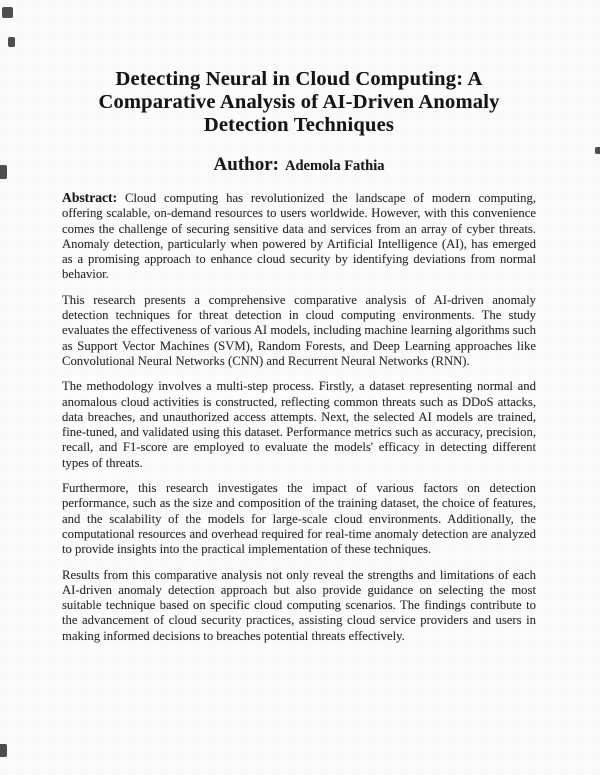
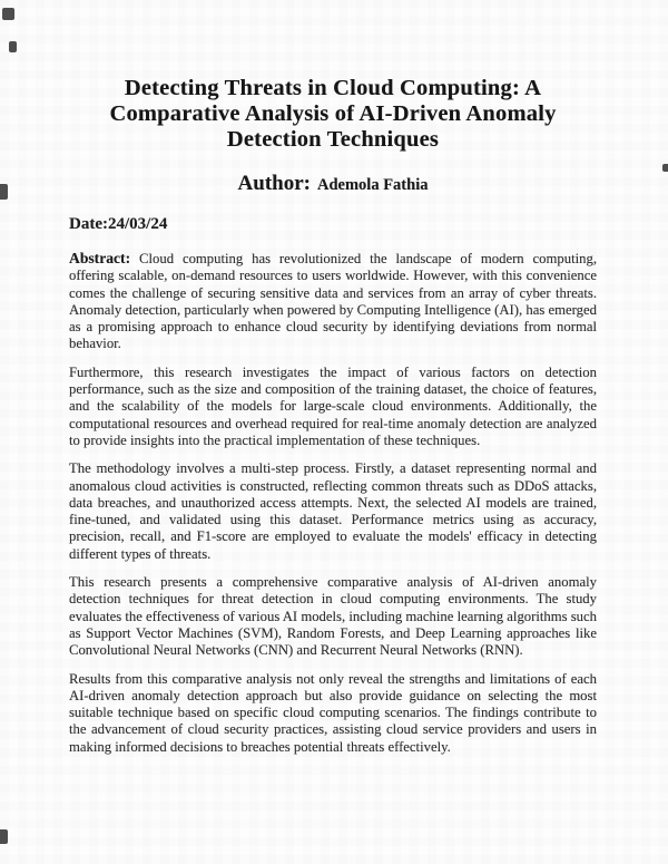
- Detecting Neural in Cloud Computing: A
+ Detecting Threats in Cloud Computing: A
  Comparative Analysis of AI-Driven Anomaly
  Detection Techniques
  Author: Ademola Fathia
+ Date:24/03/24
- Abstract: Cloud computing has revolutionized the landscape of modern computing, offering scalable, on-demand resources to users worldwide. However, with this convenience comes the challenge of securing sensitive data and services from an array of cyber threats. Anomaly detection, particularly when powered by Artificial Intelligence (AI), has emerged as a promising approach to enhance cloud security by identifying deviations from normal behavior.
+ Abstract: Cloud computing has revolutionized the landscape of modern computing, offering scalable, on-demand resources to users worldwide. However, with this convenience comes the challenge of securing sensitive data and services from an array of cyber threats. Anomaly detection, particularly when powered by Computing Intelligence (AI), has emerged as a promising approach to enhance cloud security by identifying deviations from normal behavior.
- This research presents a comprehensive comparative analysis of AI-driven anomaly detection techniques for threat detection in cloud computing environments. The study evaluates the effectiveness of various AI models, including machine learning algorithms such as Support Vector Machines (SVM), Random Forests, and Deep Learning approaches like Convolutional Neural Networks (CNN) and Recurrent Neural Networks (RNN).
+ Furthermore, this research investigates the impact of various factors on detection performance, such as the size and composition of the training dataset, the choice of features, and the scalability of the models for large-scale cloud environments. Additionally, the computational resources and overhead required for real-time anomaly detection are analyzed to provide insights into the practical implementation of these techniques.
- The methodology involves a multi-step process. Firstly, a dataset representing normal and anomalous cloud activities is constructed, reflecting common threats such as DDoS attacks, data breaches, and unauthorized access attempts. Next, the selected AI models are trained, fine-tuned, and validated using this dataset. Performance metrics such as accuracy, precision, recall, and F1-score are employed to evaluate the models' efficacy in detecting different types of threats.
+ The methodology involves a multi-step process. Firstly, a dataset representing normal and anomalous cloud activities is constructed, reflecting common threats such as DDoS attacks, data breaches, and unauthorized access attempts. Next, the selected AI models are trained, fine-tuned, and validated using this dataset. Performance metrics using as accuracy, precision, recall, and F1-score are employed to evaluate the models' efficacy in detecting different types of threats.
- Furthermore, this research investigates the impact of various factors on detection performance, such as the size and composition of the training dataset, the choice of features, and the scalability of the models for large-scale cloud environments. Additionally, the computational resources and overhead required for real-time anomaly detection are analyzed to provide insights into the practical implementation of these techniques.
+ This research presents a comprehensive comparative analysis of AI-driven anomaly detection techniques for threat detection in cloud computing environments. The study evaluates the effectiveness of various AI models, including machine learning algorithms such as Support Vector Machines (SVM), Random Forests, and Deep Learning approaches like Convolutional Neural Networks (CNN) and Recurrent Neural Networks (RNN).
  Results from this comparative analysis not only reveal the strengths and limitations of each AI-driven anomaly detection approach but also provide guidance on selecting the most suitable technique based on specific cloud computing scenarios. The findings contribute to the advancement of cloud security practices, assisting cloud service providers and users in making informed decisions to breaches potential threats effectively.
